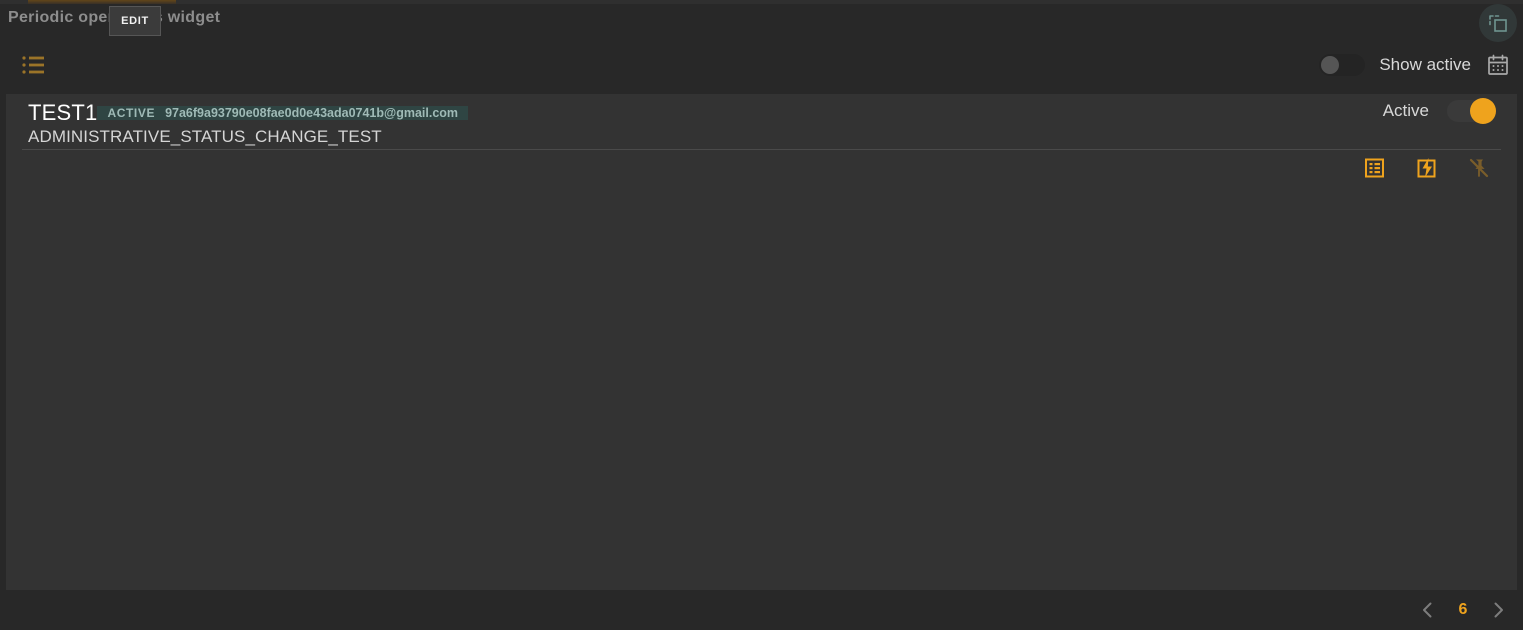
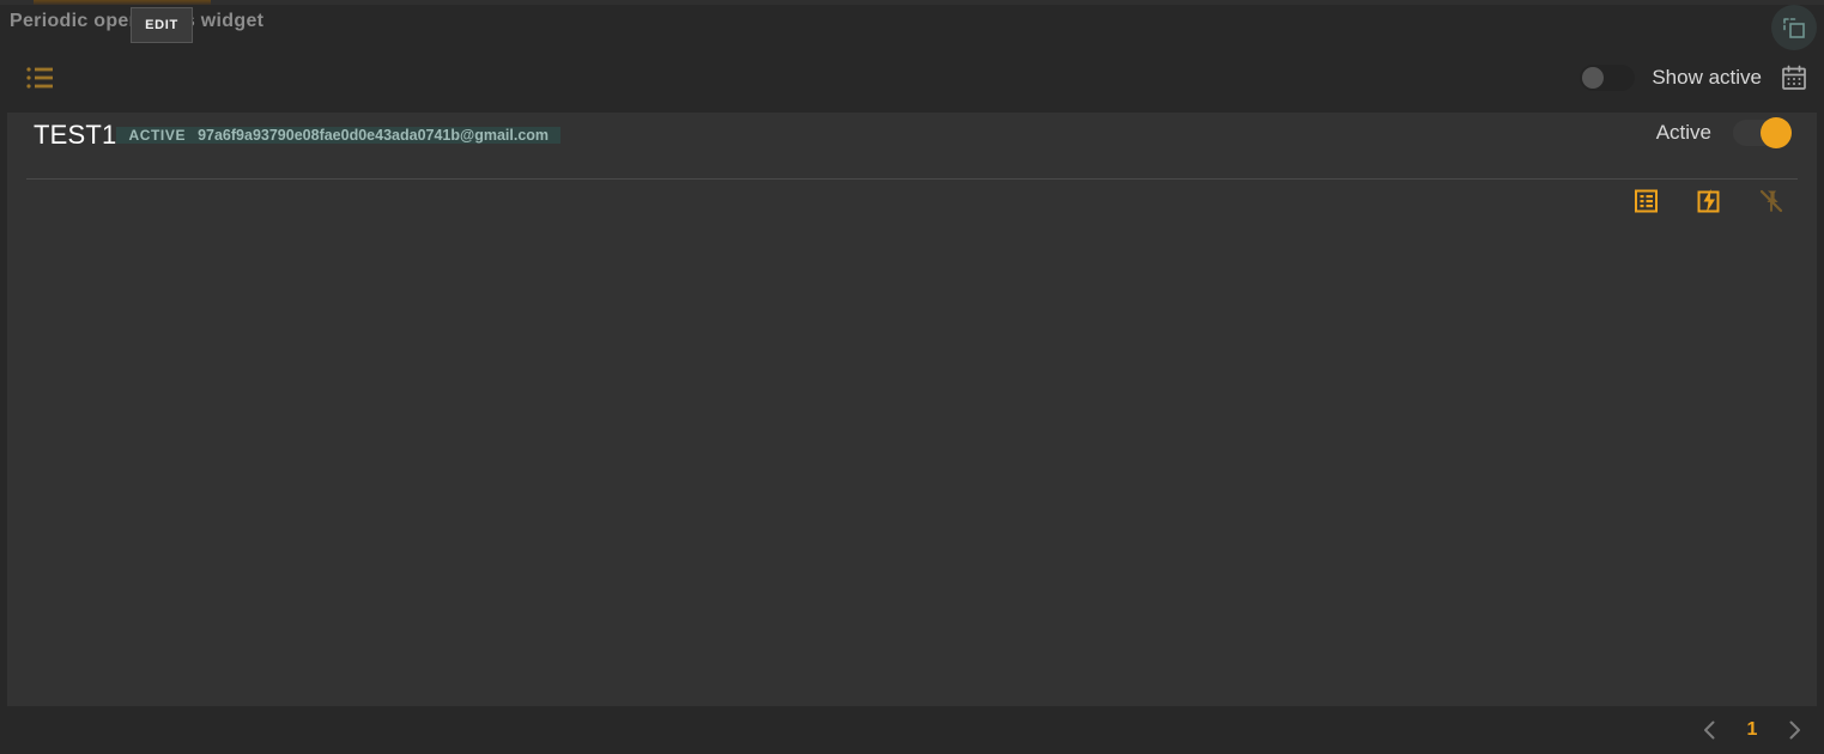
  Periodic ope widget
  EDIT
  Show active
  TEST1
  ACTIVE
  97a6f9a93790e08fae0d0e43ada0741b@gmail.com
- ADMINISTRATIVE_STATUS_CHANGE_TEST
  Active
- 6
+ 1
